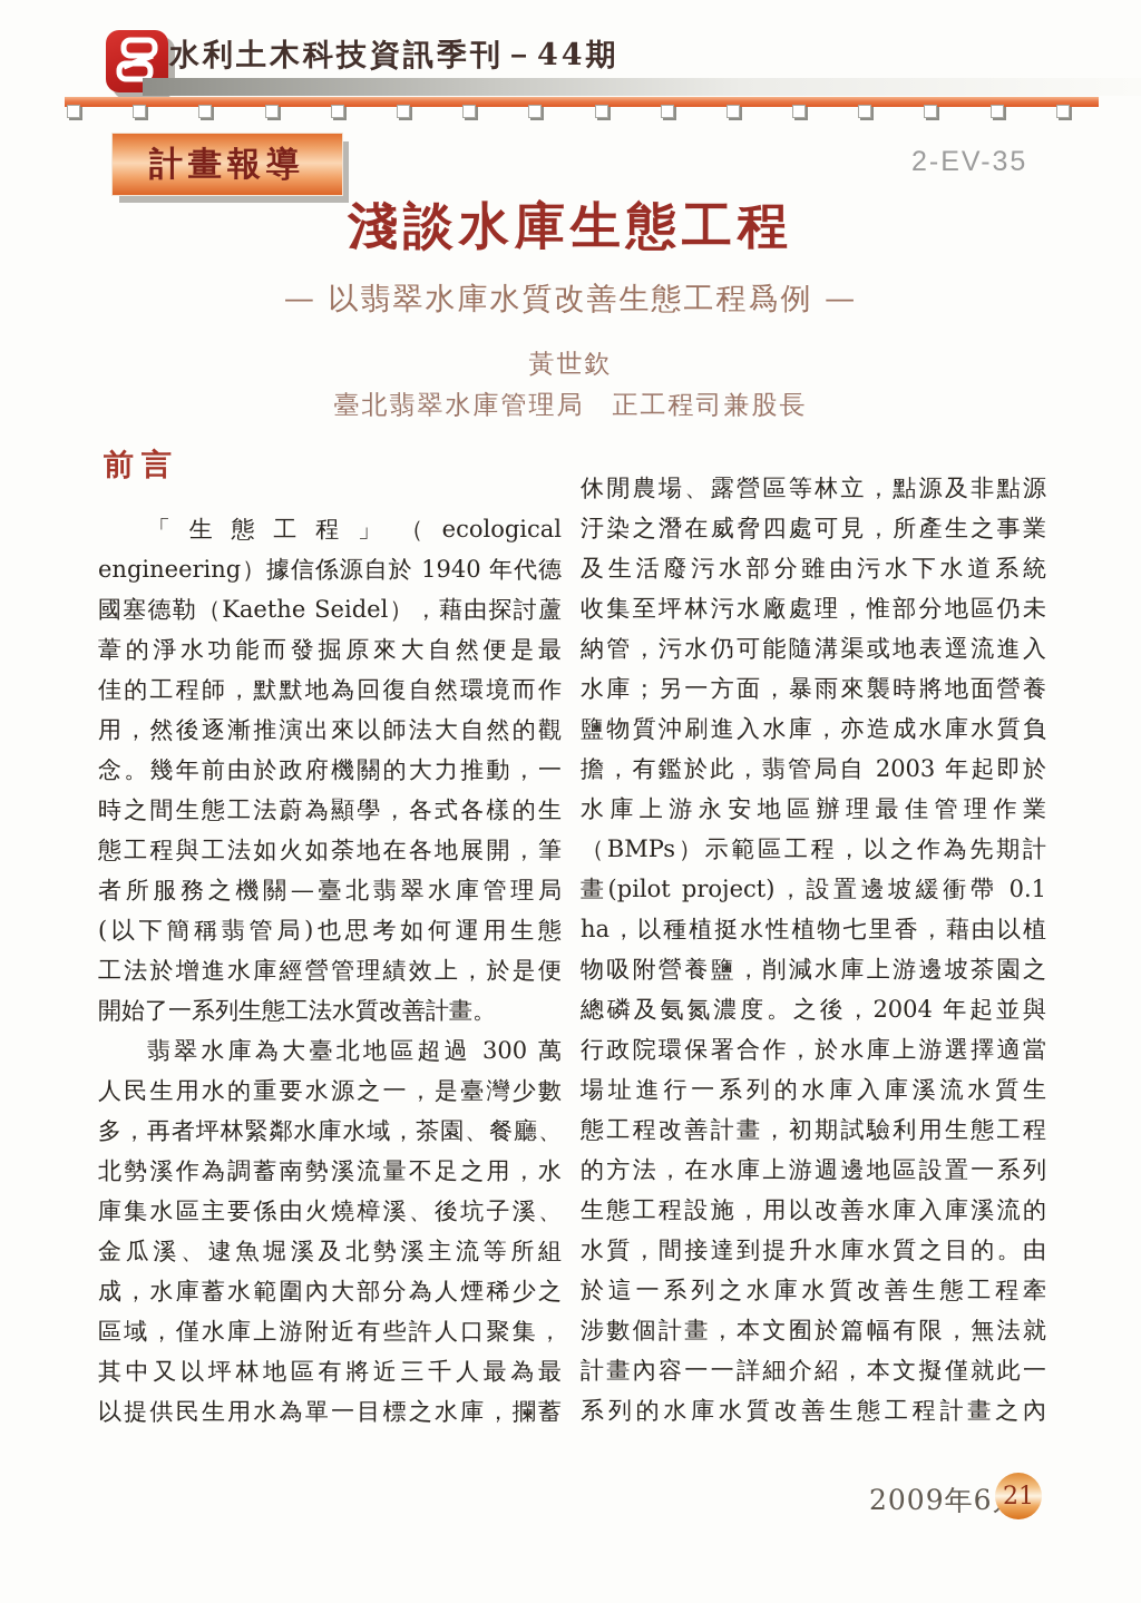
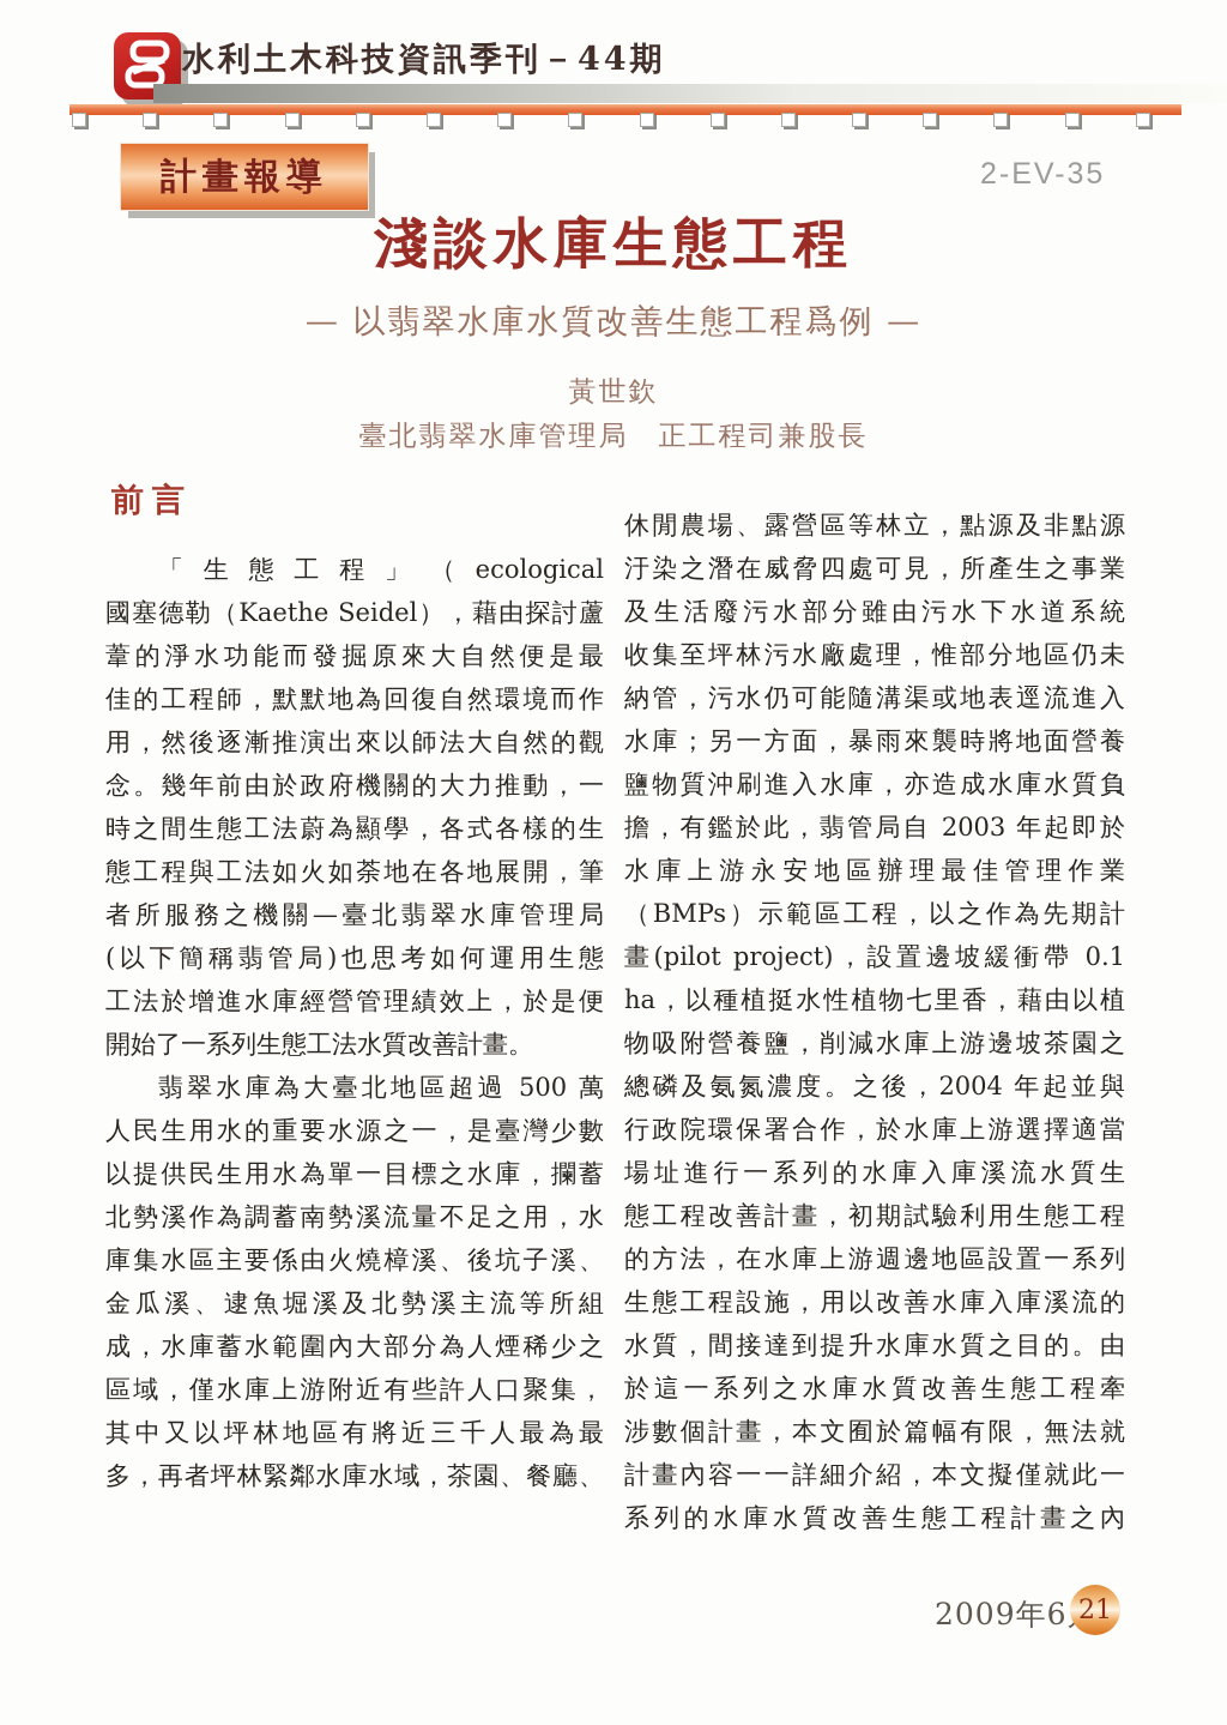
  水利土木科技資訊季刊－44期
  計畫報導
  2-EV-35
  淺談水庫生態工程
  — 以翡翠水庫水質改善生態工程爲例 —
  黃世欽
  臺北翡翠水庫管理局 正工程司兼股長
  前言
  「生態工程」（ecological
- engineering）據信係源自於 1940 年代德
  國塞德勒（Kaethe Seidel），藉由探討蘆
  葦的淨水功能而發掘原來大自然便是最
  佳的工程師，默默地為回復自然環境而作
  用，然後逐漸推演出來以師法大自然的觀
  念。幾年前由於政府機關的大力推動，一
  時之間生態工法蔚為顯學，各式各樣的生
  態工程與工法如火如荼地在各地展開，筆
  者所服務之機關—臺北翡翠水庫管理局
  (以下簡稱翡管局)也思考如何運用生態
  工法於增進水庫經營管理績效上，於是便
  開始了一系列生態工法水質改善計畫。
- 翡翠水庫為大臺北地區超過 300 萬
+ 翡翠水庫為大臺北地區超過 500 萬
  人民生用水的重要水源之一，是臺灣少數
- 多，再者坪林緊鄰水庫水域，茶園、餐廳、
+ 以提供民生用水為單一目標之水庫，攔蓄
  北勢溪作為調蓄南勢溪流量不足之用，水
  庫集水區主要係由火燒樟溪、後坑子溪、
  金瓜溪、逮魚堀溪及北勢溪主流等所組
  成，水庫蓄水範圍內大部分為人煙稀少之
  區域，僅水庫上游附近有些許人口聚集，
  其中又以坪林地區有將近三千人最為最
- 以提供民生用水為單一目標之水庫，攔蓄
+ 多，再者坪林緊鄰水庫水域，茶園、餐廳、
  休閒農場、露營區等林立，點源及非點源
  汙染之潛在威脅四處可見，所產生之事業
  及生活廢污水部分雖由污水下水道系統
  收集至坪林污水廠處理，惟部分地區仍未
  納管，污水仍可能隨溝渠或地表逕流進入
  水庫；另一方面，暴雨來襲時將地面營養
  鹽物質沖刷進入水庫，亦造成水庫水質負
  擔，有鑑於此，翡管局自 2003 年起即於
  水庫上游永安地區辦理最佳管理作業
  （BMPs）示範區工程，以之作為先期計
  畫(pilot project)，設置邊坡緩衝帶 0.1
  ha，以種植挺水性植物七里香，藉由以植
  物吸附營養鹽，削減水庫上游邊坡茶園之
  總磷及氨氮濃度。之後，2004 年起並與
  行政院環保署合作，於水庫上游選擇適當
  場址進行一系列的水庫入庫溪流水質生
  態工程改善計畫，初期試驗利用生態工程
  的方法，在水庫上游週邊地區設置一系列
  生態工程設施，用以改善水庫入庫溪流的
  水質，間接達到提升水庫水質之目的。由
  於這一系列之水庫水質改善生態工程牽
  涉數個計畫，本文囿於篇幅有限，無法就
  計畫內容一一詳細介紹，本文擬僅就此一
  系列的水庫水質改善生態工程計畫之內
  2009年6
  21
